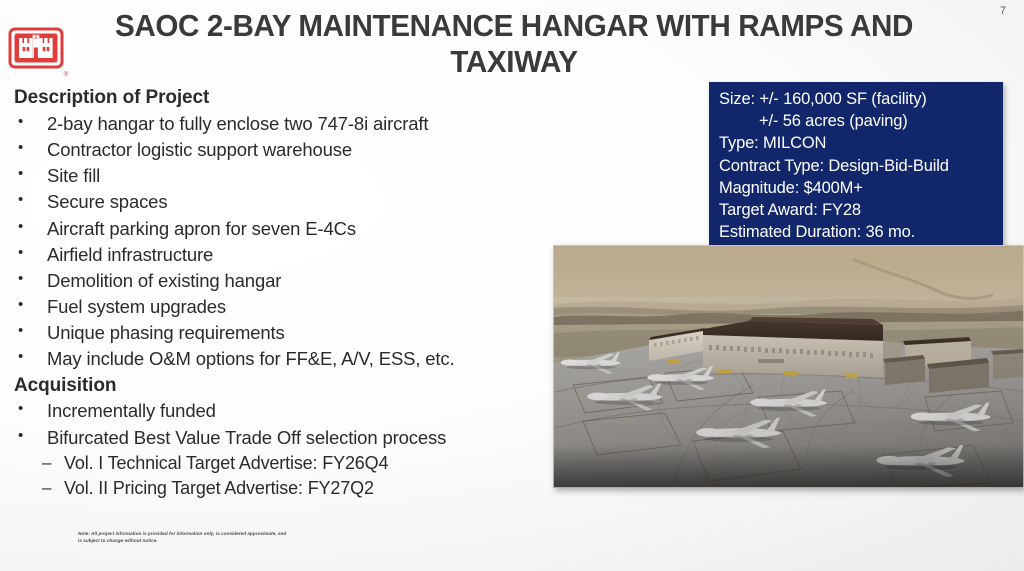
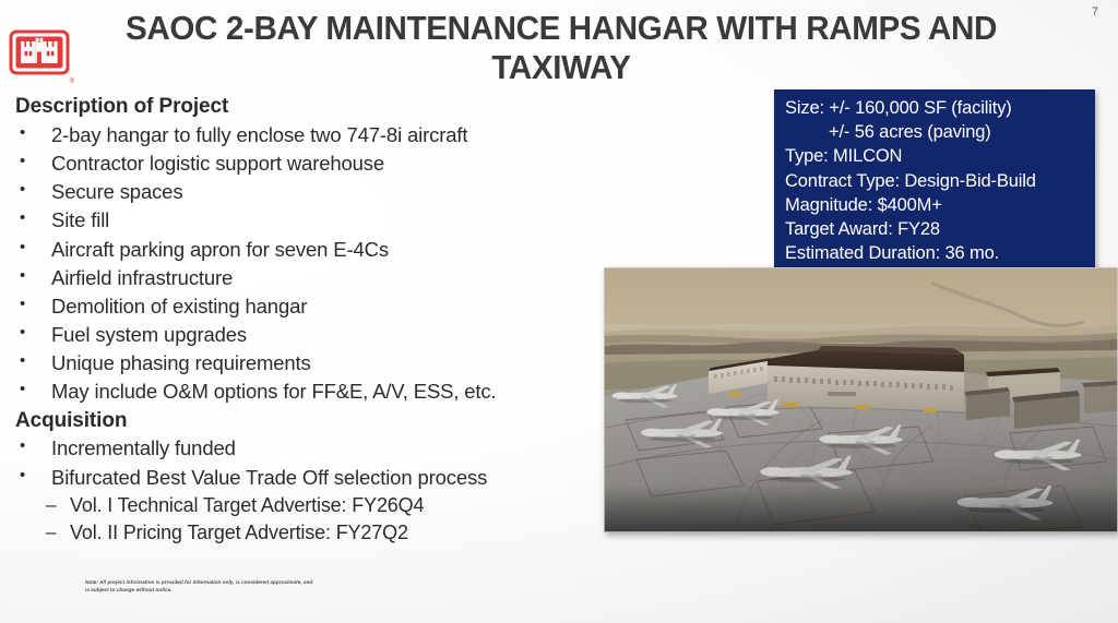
  7
  SAOC 2-BAY MAINTENANCE HANGAR WITH RAMPS AND TAXIWAY
  Description of Project
  •
  2-bay hangar to fully enclose two 747-8i aircraft
  •
  Contractor logistic support warehouse
  •
- Site fill
+ Secure spaces
  •
- Secure spaces
+ Site fill
  •
  Aircraft parking apron for seven E-4Cs
  •
  Airfield infrastructure
  •
  Demolition of existing hangar
  •
  Fuel system upgrades
  •
  Unique phasing requirements
  •
  May include O&M options for FF&E, A/V, ESS, etc.
  Acquisition
  •
  Incrementally funded
  •
  Bifurcated Best Value Trade Off selection process
  –
  Vol. I Technical Target Advertise: FY26Q4
  –
  Vol. II Pricing Target Advertise: FY27Q2
  Size: +/- 160,000 SF (facility)
  +/- 56 acres (paving)
  Type: MILCON
  Contract Type: Design-Bid-Build
  Magnitude: $400M+
  Target Award: FY28
  Estimated Duration: 36 mo.
